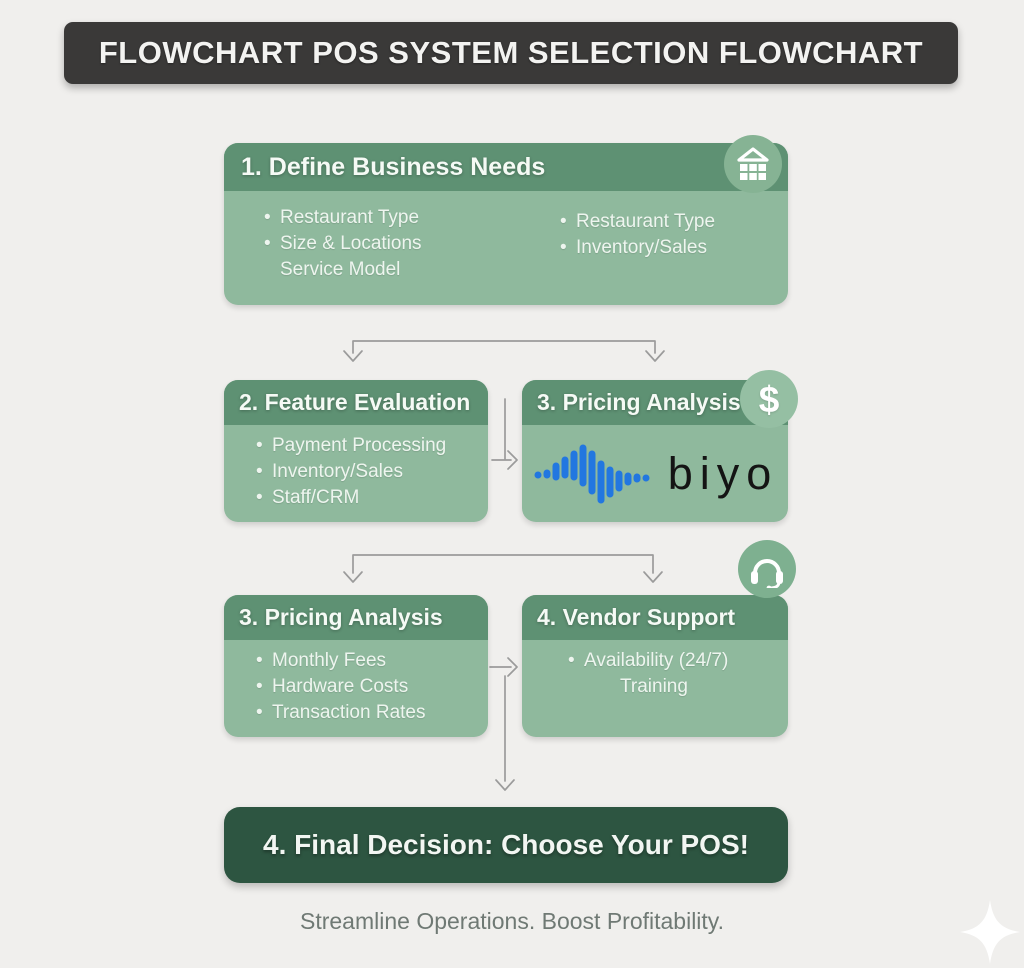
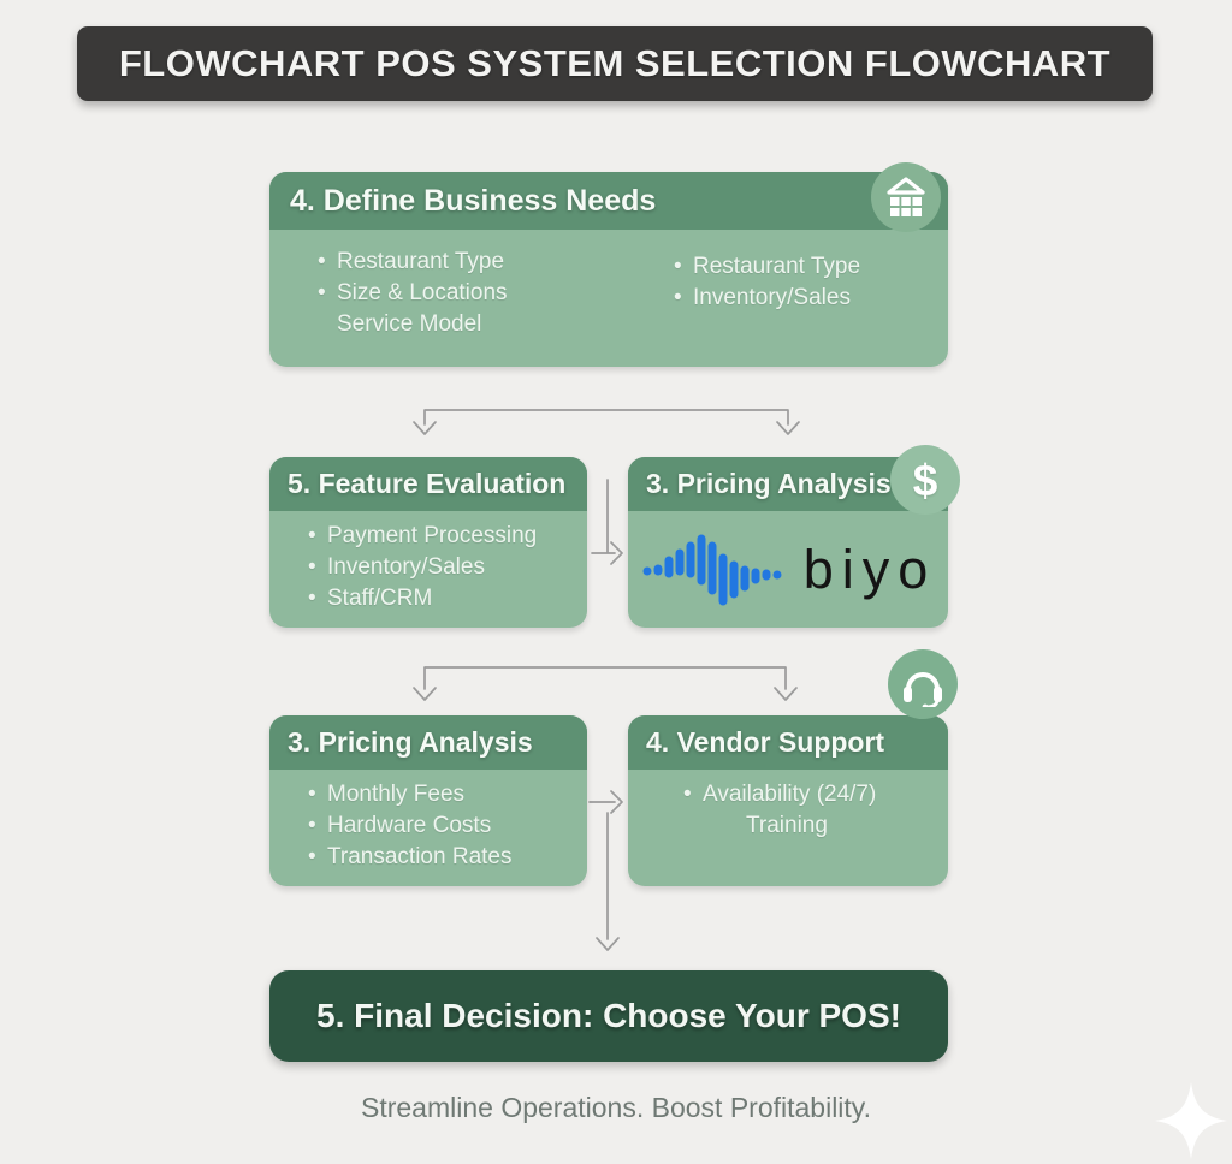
  FLOWCHART POS SYSTEM SELECTION FLOWCHART
- 1. Define Business Needs
+ 4. Define Business Needs
  Restaurant Type
  Size & Locations
  Service Model
  Restaurant Type
  Inventory/Sales
- 2. Feature Evaluation
+ 5. Feature Evaluation
  Payment Processing
  Inventory/Sales
  Staff/CRM
  3. Pricing Analysis
  biyo
  $
  3. Pricing Analysis
  Monthly Fees
  Hardware Costs
  Transaction Rates
  4. Vendor Support
  Availability (24/7)
  Training
- 4. Final Decision: Choose Your POS!
+ 5. Final Decision: Choose Your POS!
  Streamline Operations. Boost Profitability.
